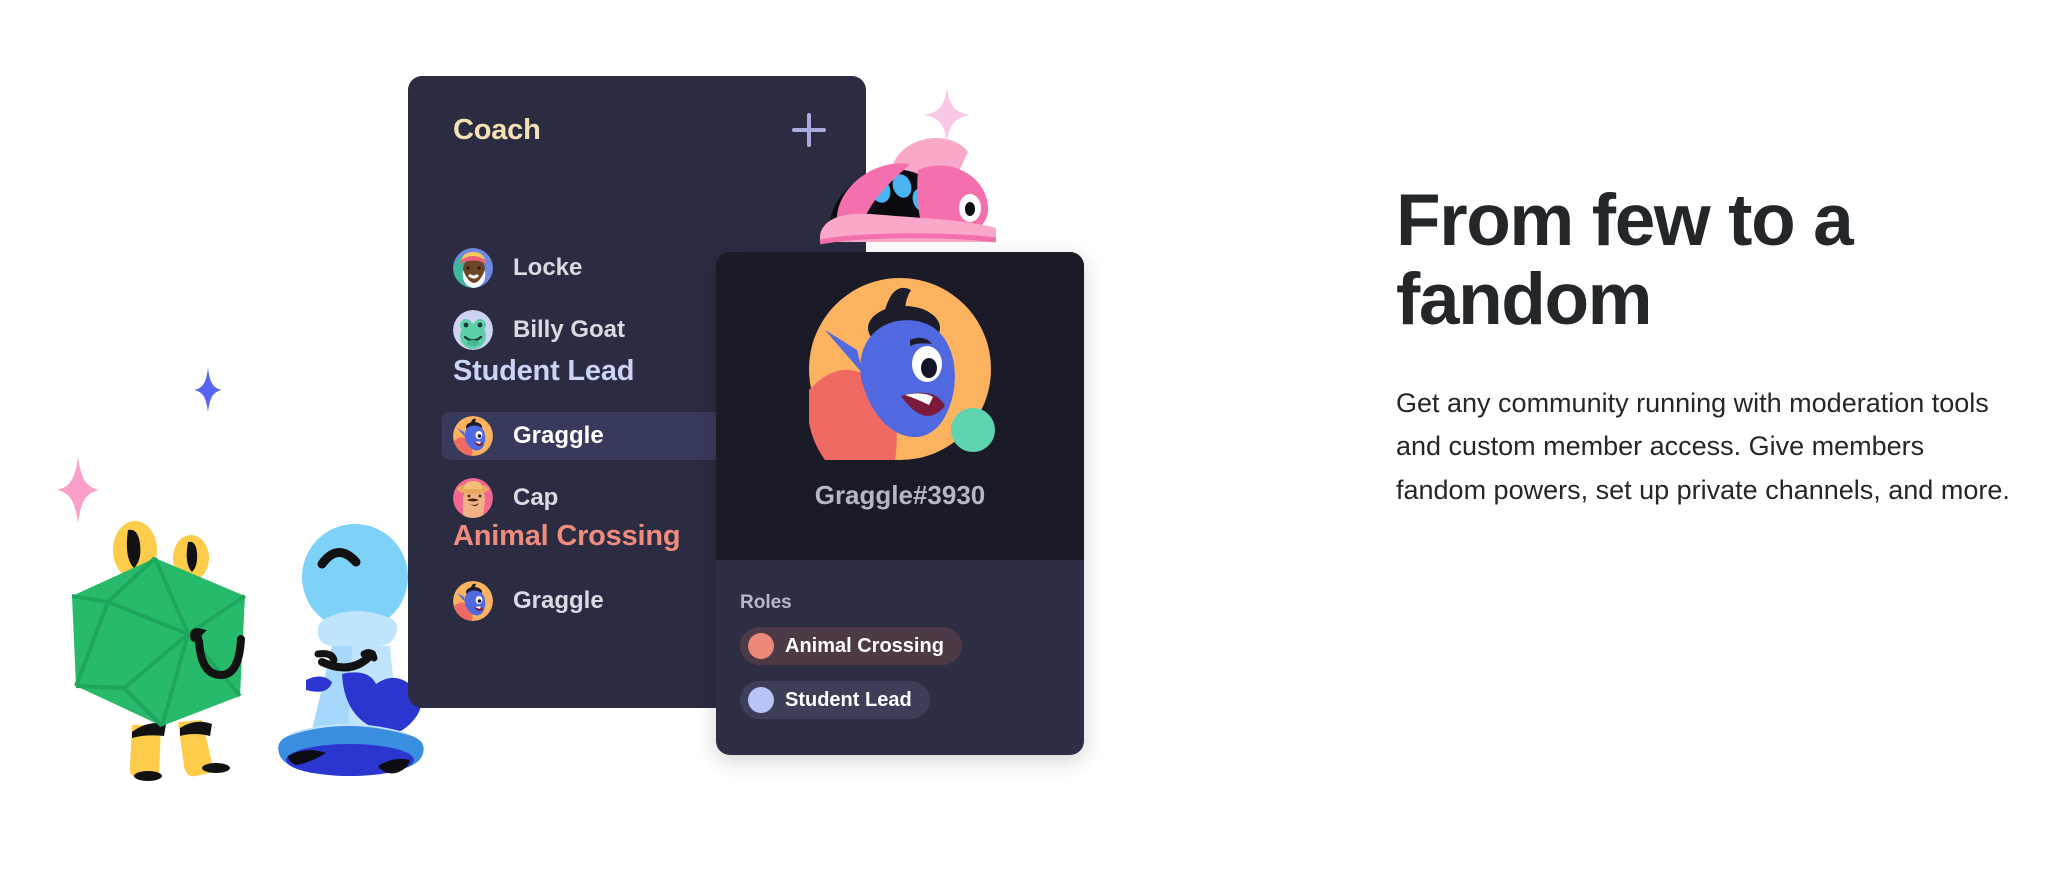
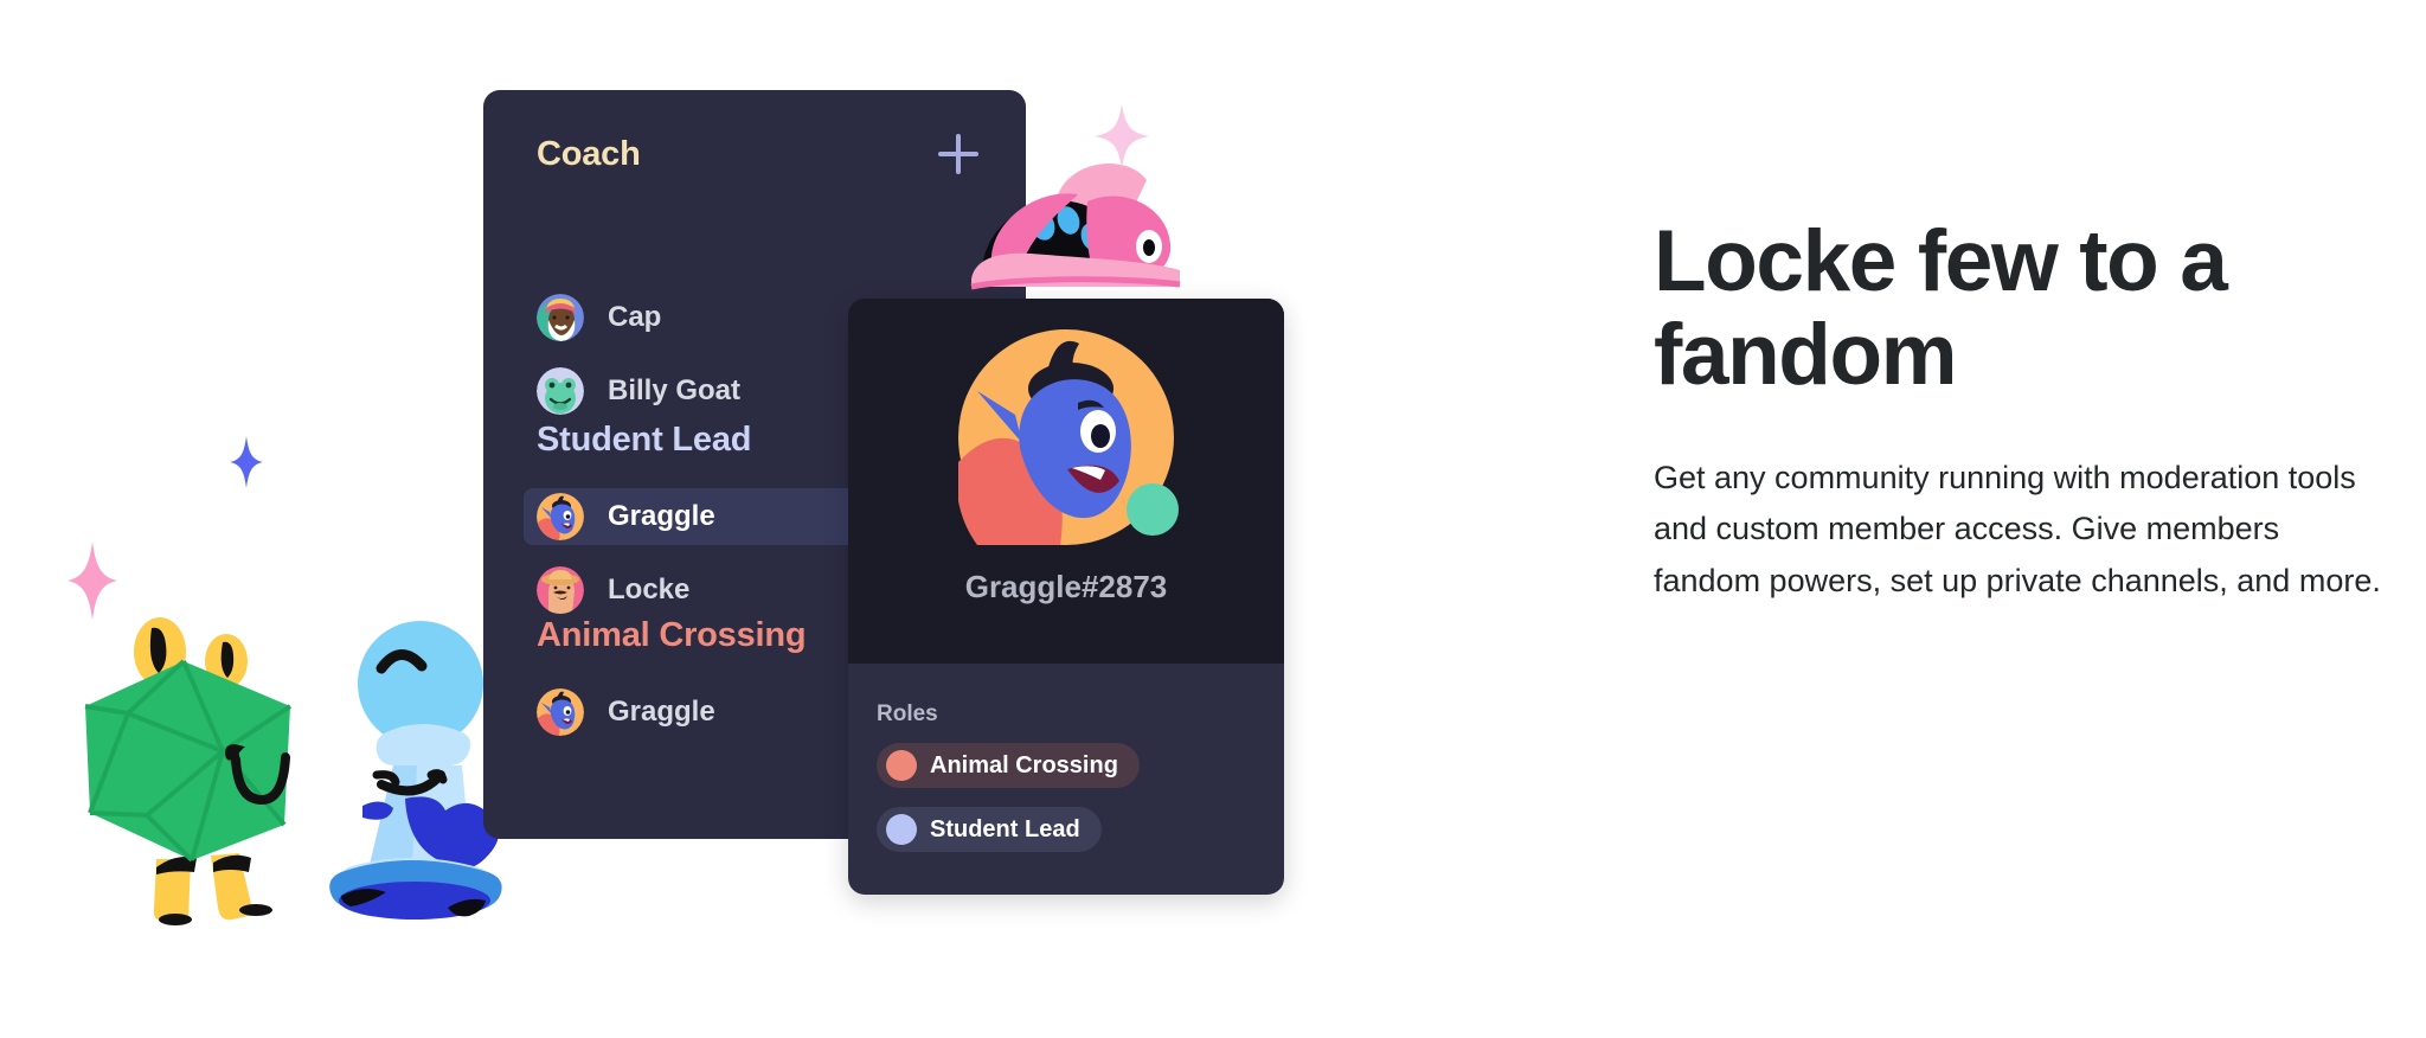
  Coach
- Locke
+ Cap
  Billy Goat
  Student Lead
  Graggle
- Cap
+ Locke
  Animal Crossing
  Graggle
- Graggle#3930
+ Graggle#2873
  Roles
  Animal Crossing
  Student Lead
- From few to a fandom
+ Locke few to a fandom
  Get any community running with moderation tools and custom member access. Give members fandom powers, set up private channels, and more.
